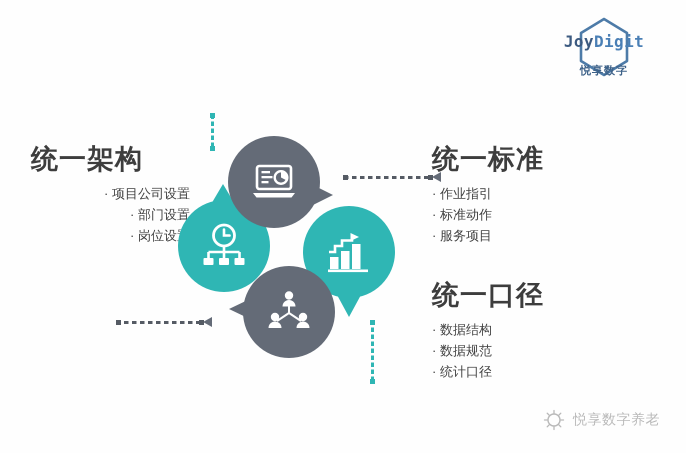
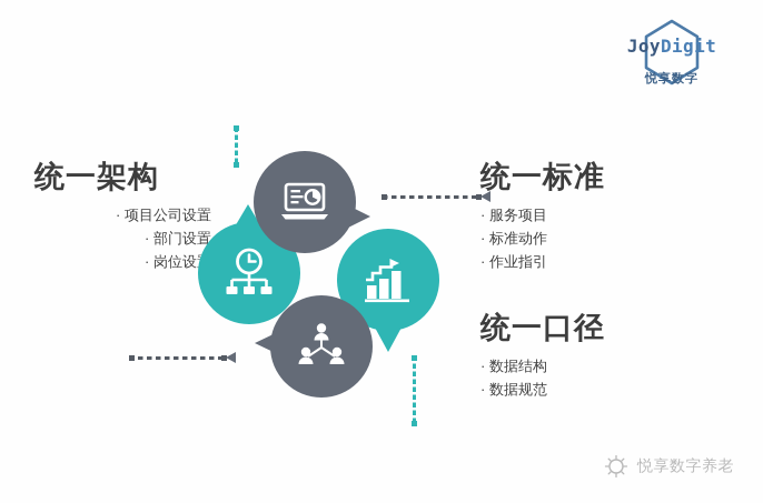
  JoyDigit
  悦享数字
  统一架构
  项目公司设置
  部门设置
  岗位设
  统一标准
- 作业指引
+ 服务项目
  标准动作
- 服务项目
+ 作业指引
  统一口径
  数据结构
  数据规范
- 统计口径
  悦享数字养老
